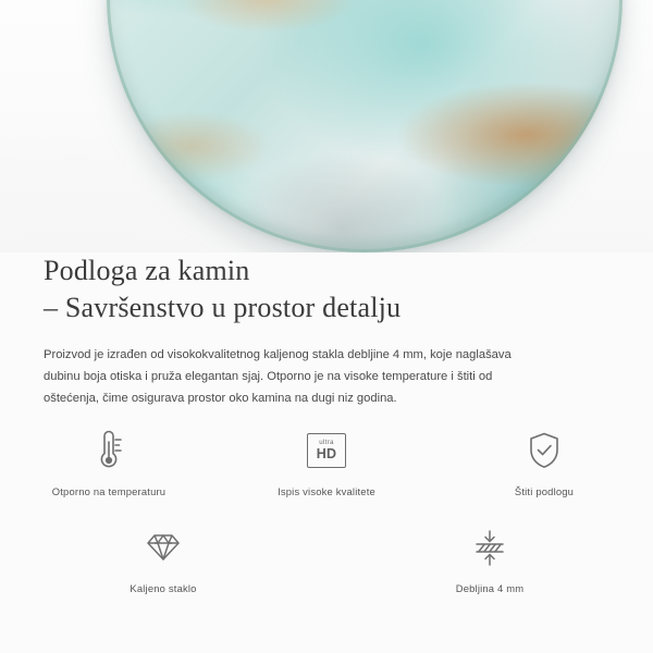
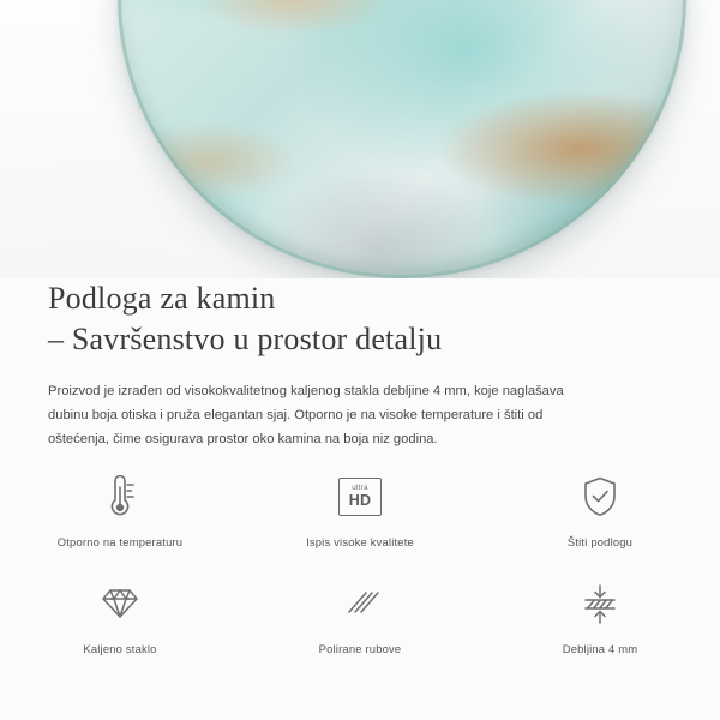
  Podloga za kamin
  – Savršenstvo u prostor detalju
- Proizvod je izrađen od visokokvalitetnog kaljenog stakla debljine 4 mm, koje naglašava dubinu boja otiska i pruža elegantan sjaj. Otporno je na visoke temperature i štiti od oštećenja, čime osigurava prostor oko kamina na dugi niz godina.
+ Proizvod je izrađen od visokokvalitetnog kaljenog stakla debljine 4 mm, koje naglašava dubinu boja otiska i pruža elegantan sjaj. Otporno je na visoke temperature i štiti od oštećenja, čime osigurava prostor oko kamina na boja niz godina.
  Otporno na temperaturu
  HD
  Ispis visoke kvalitete
  Štiti podlogu
  Kaljeno staklo
+ Polirane rubove
  Debljina 4 mm
